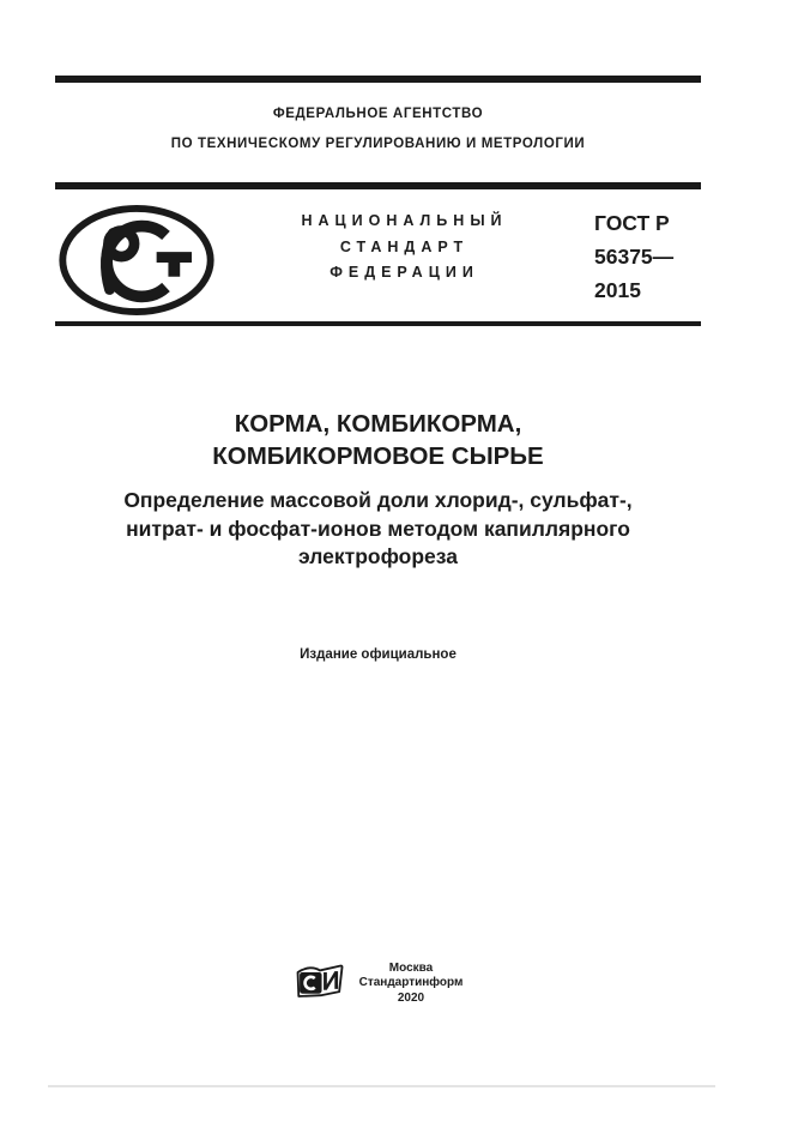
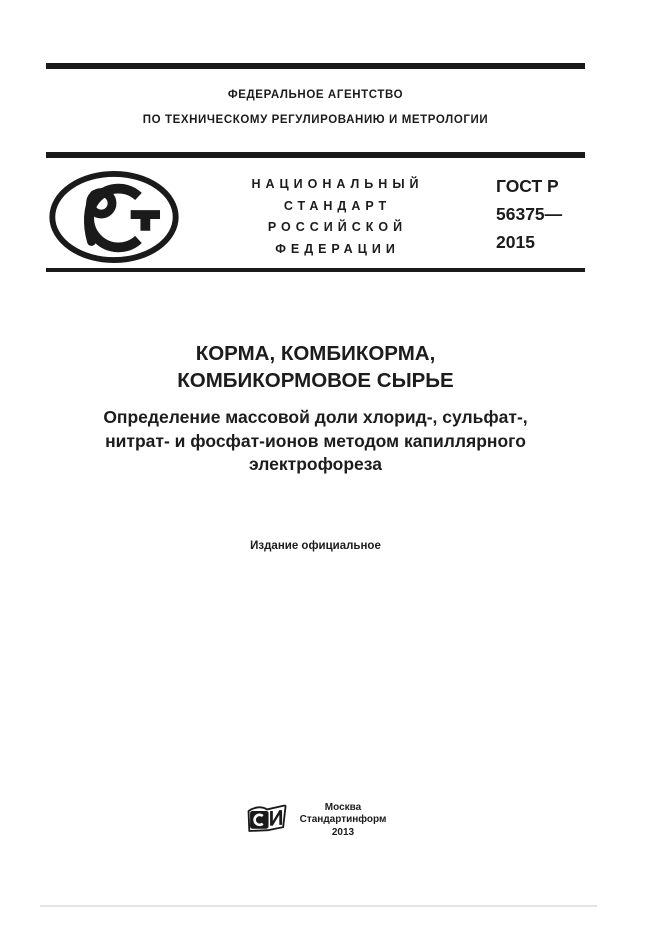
  ФЕДЕРАЛЬНОЕ АГЕНТСТВО
  ПО ТЕХНИЧЕСКОМУ РЕГУЛИРОВАНИЮ И МЕТРОЛОГИИ
  НАЦИОНАЛЬНЫЙ
  СТАНДАРТ
+ РОССИЙСКОЙ
  ФЕДЕРАЦИИ
  ГОСТ Р
  56375—
  2015
  КОРМА, КОМБИКОРМА,
  КОМБИКОРМОВОЕ СЫРЬЕ
  Определение массовой доли хлорид-, сульфат-,
  нитрат- и фосфат-ионов методом капиллярного
  электрофореза
  Издание официальное
  Москва
  Стандартинформ
- 2020
+ 2013
